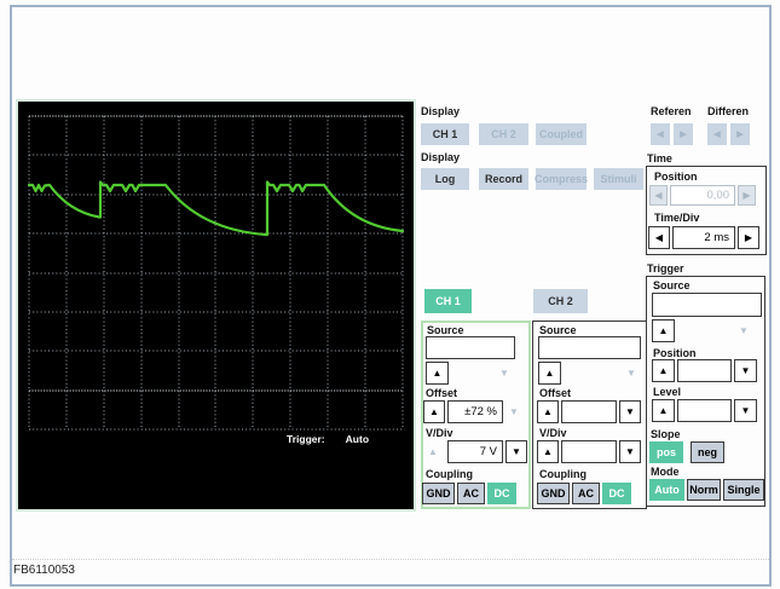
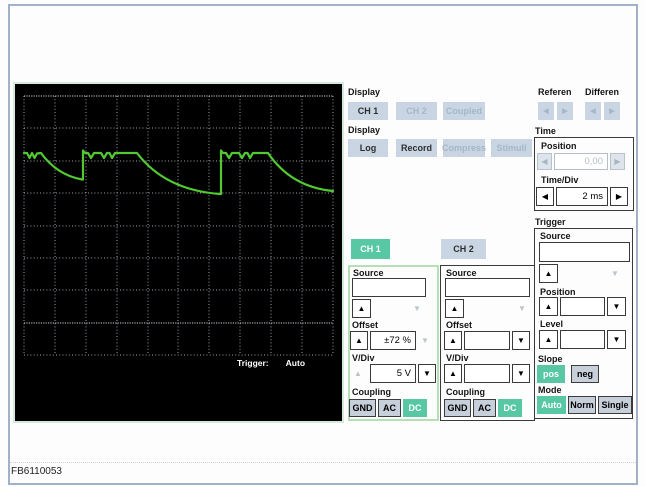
  Trigger:
  Auto
  Display
  CH 1
  CH 2
  Coupled
  Display
  Log
  Record
  Compress
  Stimuli
  Referen
  Differen
  Time
  Position
  ◀
  0,00
  ▶
  Time/Div
  ◀
  2 ms
  ▶
  Trigger
  Source
  ▲
  ▼
  Position
  ▲
  ▼
  Level
  ▲
  ▼
  Slope
  pos
  neg
  Mode
  Auto
  Norm
  Single
  CH 1
  CH 2
  Source
  ▲
  ▼
  Offset
  ▲
  ±72 %
  ▼
  V/Div
  ▲
- 7 V
+ 5 V
  ▼
  Coupling
  GND
  AC
  DC
  Source
  ▲
  ▼
  Offset
  ▲
  ▼
  V/Div
  ▲
  ▼
  Coupling
  GND
  AC
  DC
  FB6110053
